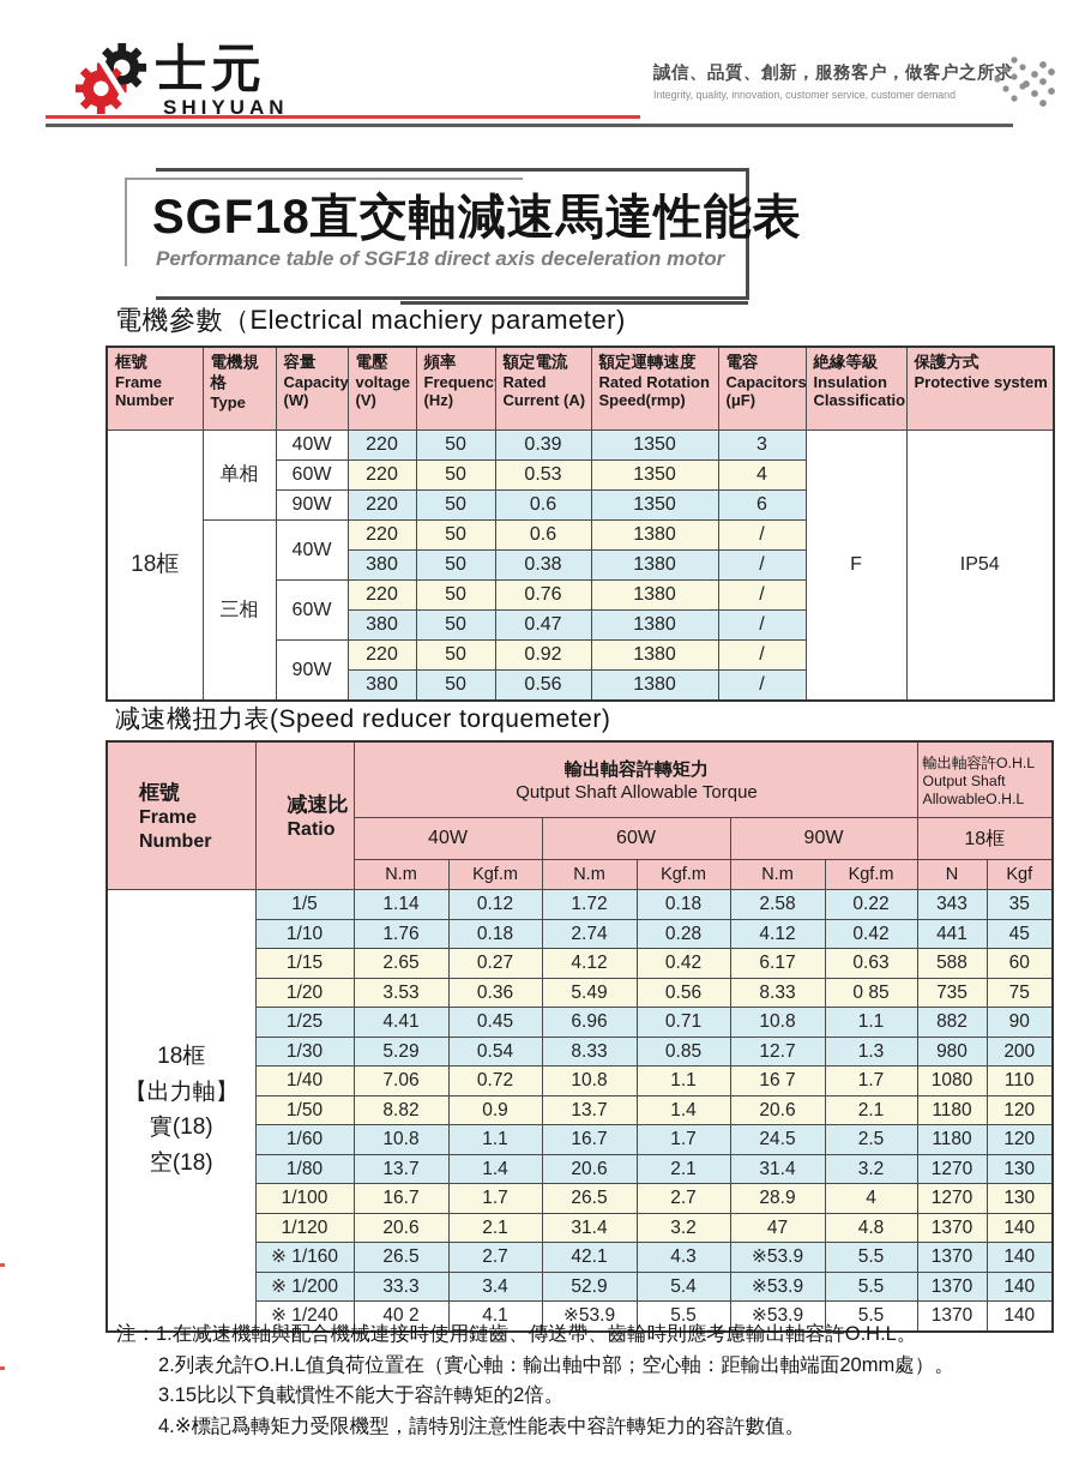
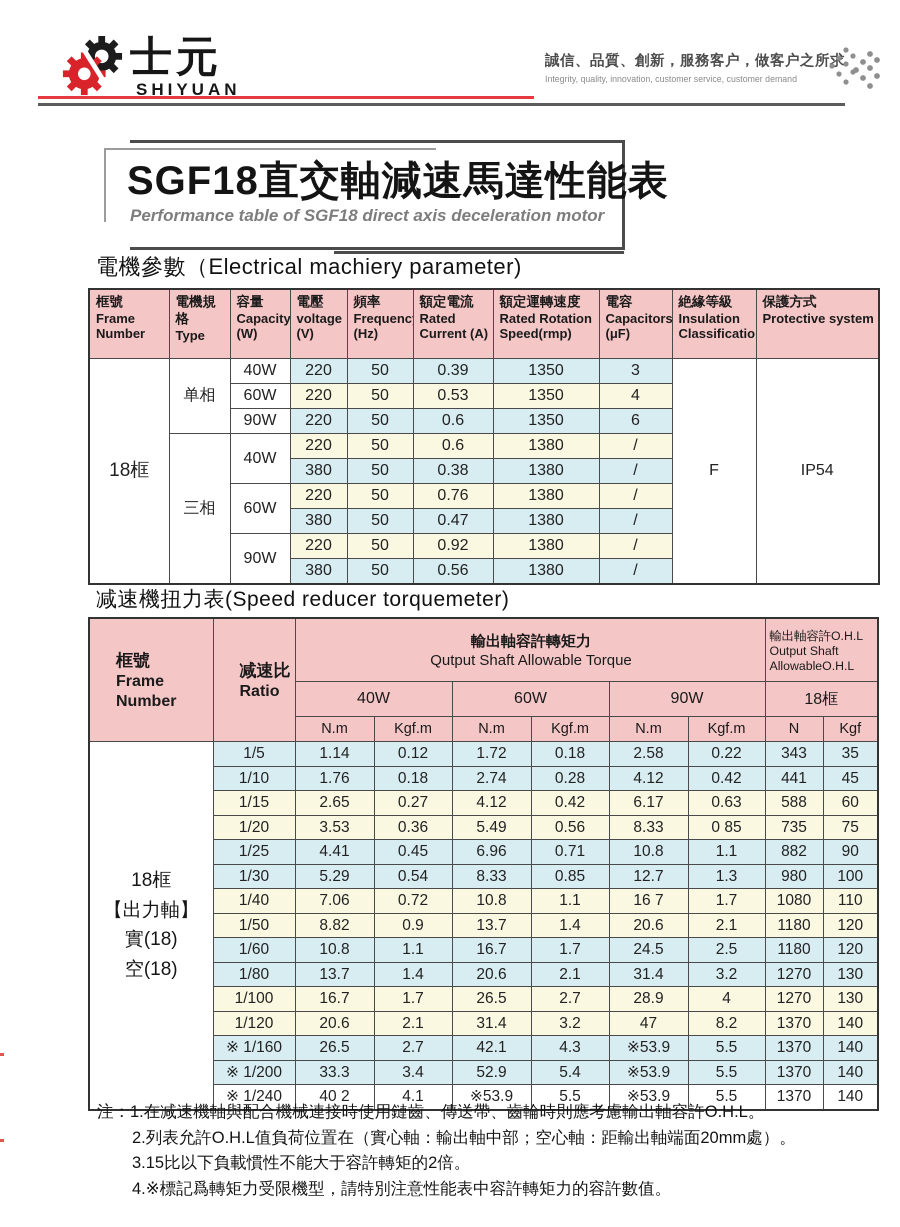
  士元
  SHIYUAN
  誠信、品質、創新，服務客户，做客户之所
  Integrity, quality, innovation, customer service, customer demand
  SGF18直交軸減速馬達性能表
  Performance table of SGF18 direct axis deceleration motor
  電機參數（Electrical machiery parameter)
  框號Frame Number	電機規格Type	容量Capacity (W)	電壓voltage (V)	頻率Frequenc (Hz)	額定電流Rated Current (A)	額定運轉速度Rated Rotation Speed(rmp)	電容Capacitors (μF)	絶緣等級Insulation Classificatio	保護方式Protective system
  18框	单相	40W	220	50	0.39	1350	3	F	IP54
  60W	220	50	0.53	1350	4
  90W	220	50	0.6	1350	6
  三相	40W	220	50	0.6	1380	/
  380	50	0.38	1380	/
  60W	220	50	0.76	1380	/
  380	50	0.47	1380	/
  90W	220	50	0.92	1380	/
  380	50	0.56	1380	/
  减速機扭力表(Speed reducer torquemeter)
  框號 Frame Number	减速比 Ratio	輸出軸容許轉矩力 Qutput Shaft Allowable Torque	輸出軸容許O.H.L Output Shaft AllowableO.H.L
  40W	60W	90W	18框
  N.m	Kgf.m	N.m	Kgf.m	N.m	Kgf.m	N	Kgf
  18框 【出力軸】 實(18) 空(18)	1/5	1.14	0.12	1.72	0.18	2.58	0.22	343	35
  1/10	1.76	0.18	2.74	0.28	4.12	0.42	441	45
  1/15	2.65	0.27	4.12	0.42	6.17	0.63	588	60
  1/20	3.53	0.36	5.49	0.56	8.33	0 85	735	75
  1/25	4.41	0.45	6.96	0.71	10.8	1.1	882	90
- 1/30	5.29	0.54	8.33	0.85	12.7	1.3	980	200
+ 1/30	5.29	0.54	8.33	0.85	12.7	1.3	980	100
  1/40	7.06	0.72	10.8	1.1	16 7	1.7	1080	110
  1/50	8.82	0.9	13.7	1.4	20.6	2.1	1180	120
  1/60	10.8	1.1	16.7	1.7	24.5	2.5	1180	120
  1/80	13.7	1.4	20.6	2.1	31.4	3.2	1270	130
  1/100	16.7	1.7	26.5	2.7	28.9	4	1270	130
- 1/120	20.6	2.1	31.4	3.2	47	4.8	1370	140
+ 1/120	20.6	2.1	31.4	3.2	47	8.2	1370	140
  ※ 1/160	26.5	2.7	42.1	4.3	※53.9	5.5	1370	140
  ※ 1/200	33.3	3.4	52.9	5.4	※53.9	5.5	1370	140
  ※ 1/240	40 2	4.1	※53.9	5.5	※53.9	5.5	1370	140
  注：1.在减速機軸與配合機械連接時使用鏈齒、傳送帶、齒輪時則應考慮輸出軸容許O.H.L。
  2.列表允許O.H.L值負荷位置在（實心軸：輸出軸中部；空心軸：距輸出軸端面20mm處）。
  3.15比以下負載慣性不能大于容許轉矩的2倍。
  4.※標記爲轉矩力受限機型，請特別注意性能表中容許轉矩力的容許數值。
